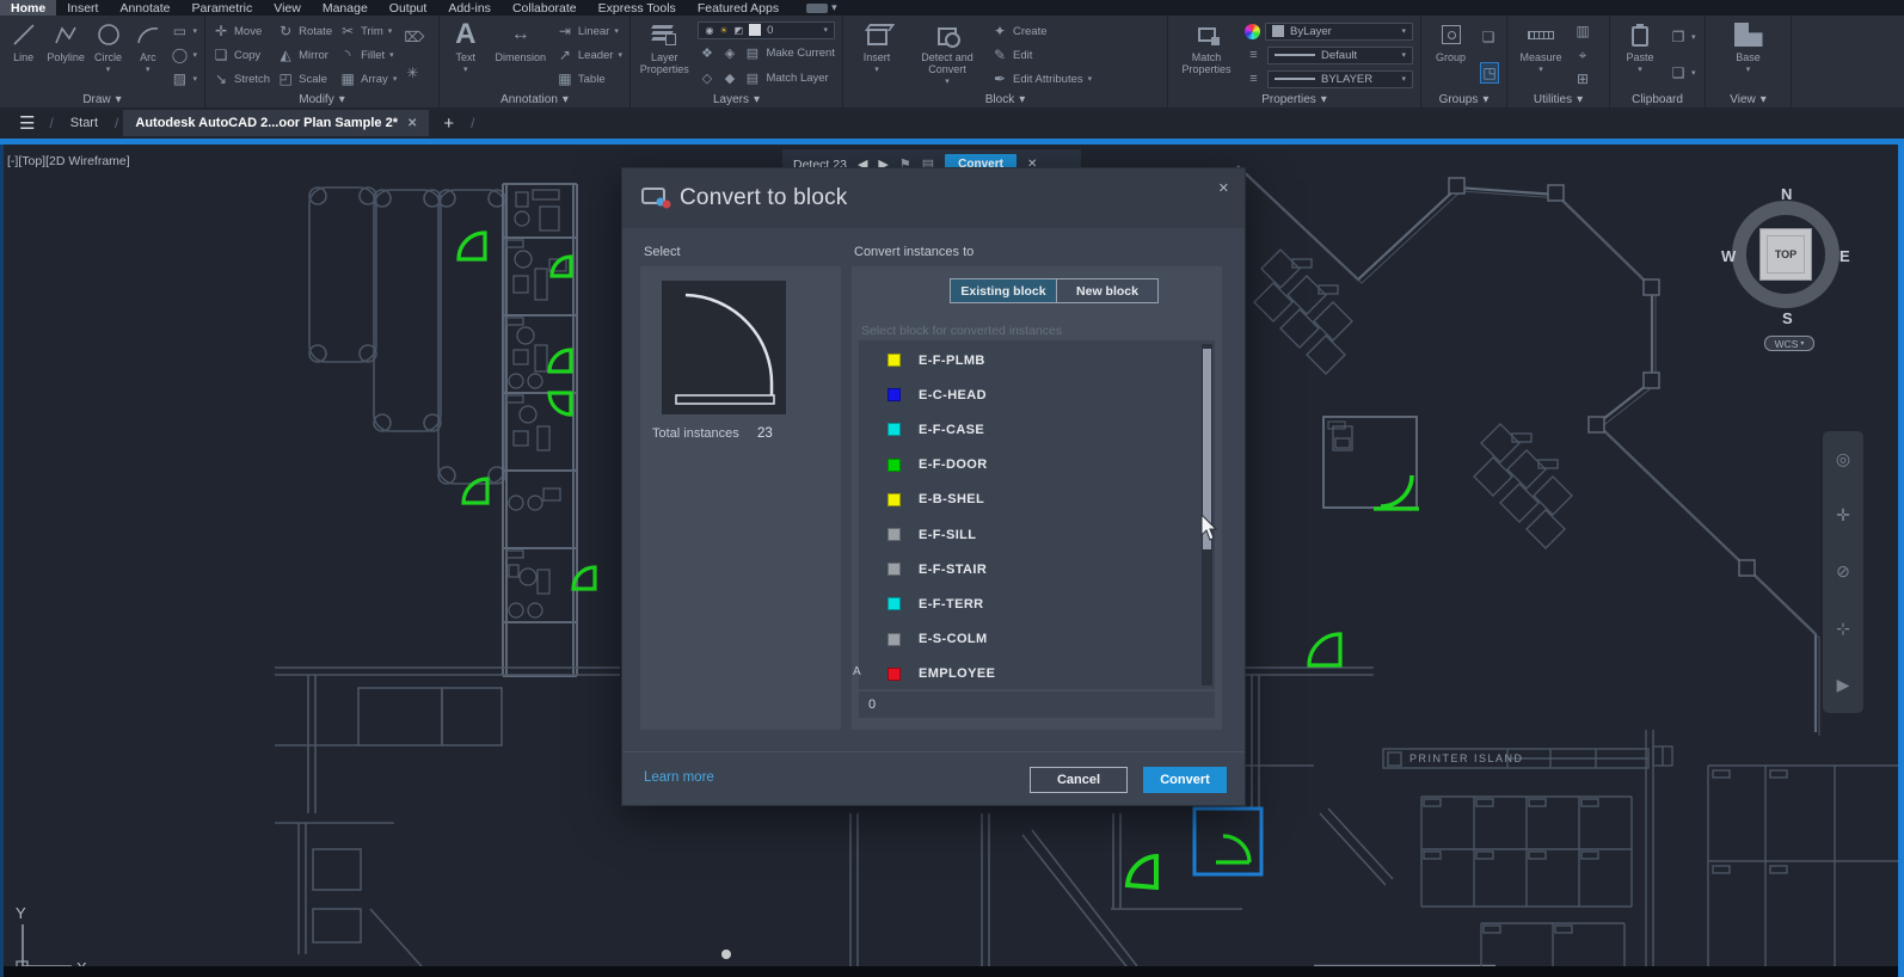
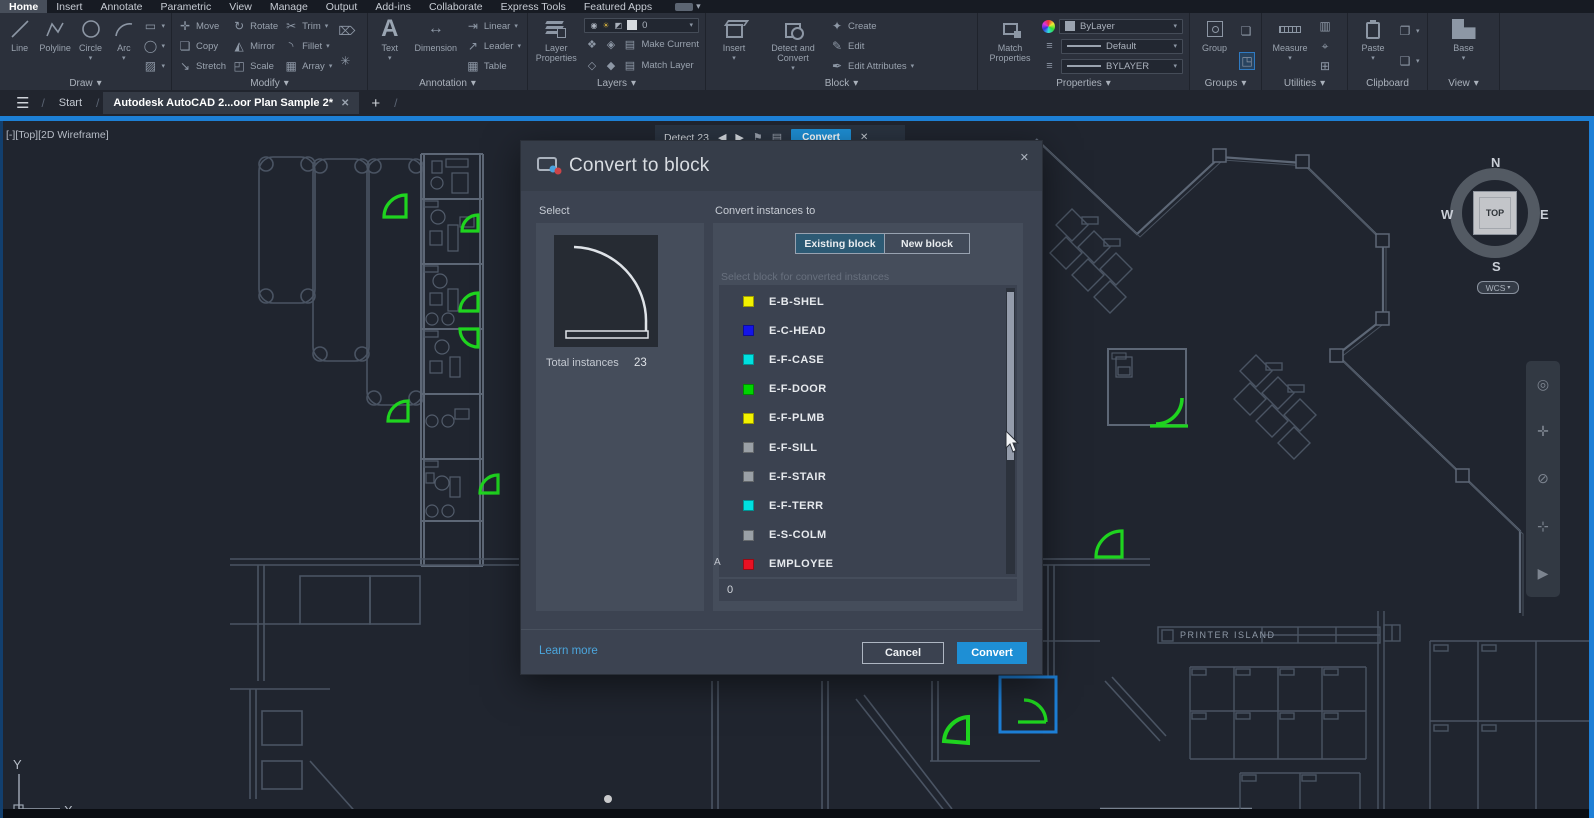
  Home
  Insert
  Annotate
  Parametric
  View
  Manage
  Output
  Add-ins
  Collaborate
  Express Tools
  Featured Apps
  ▾
  Line
  Polyline
  Circle
  Arc
  ▭
  ◯
  ▨
  Draw
  ▾
  ✛
  Move
  ❏
  Copy
  ↘
  Stretch
  ↻
  Rotate
  ◭
  Mirror
  ◰
  Scale
  ✂
  Trim
  ◝
  Fillet
  ▦
  Array
  ⌦
  ✳
  Modify
  ▾
  A
  Text
  ↔
  Dimension
  ⇥
  Linear
  ↗
  Leader
  ▦
  Table
  Annotation
  ▾
  Layer Properties
  ◉
  ☀
  ◩
  0
  ❖
  ◈
  ▤
  Make Current
  ◇
  ◆
  ▤
  Match Layer
  Layers
  ▾
  Insert
  Detect and Convert
  ✦
  Create
  ✎
  Edit
  ✒
  Edit Attributes
  Block
  ▾
  Match Properties
  ByLayer
  ≡
  Default
  ≡
  BYLAYER
  Properties
  ▾
  Group
  ❏
  ◳
  Groups
  ▾
  Measure
  ▥
  ⌖
  ⊞
  Utilities
  ▾
  Paste
  ❐
  ❑
  Clipboard
  Base
  View
  ▾
  ☰
  /
  Start
  /
  Autodesk AutoCAD 2...oor Plan Sample 2*
  ✕
  +
  /
  PRINTER ISLAND
  Y
  [-][Top][2D Wireframe]
  Detect 23
  ◀
  ▶
  ⚑
  ▤
  Convert
  ✕
  N
  W
  E
  S
  TOP
  WCS
  ◎
  ✛
  ⊘
  ⊹
  ▶
  Convert to block
  ✕
  Select
  Convert instances to
  Total instances
  23
  Existing block
  New block
  Select block for converted instances
- E-F-PLMB
+ E-B-SHEL
  E-C-HEAD
  E-F-CASE
  E-F-DOOR
- E-B-SHEL
+ E-F-PLMB
  E-F-SILL
  E-F-STAIR
  E-F-TERR
  E-S-COLM
  EMPLOYEE
  A
  0
  Learn more
  Cancel
  Convert
